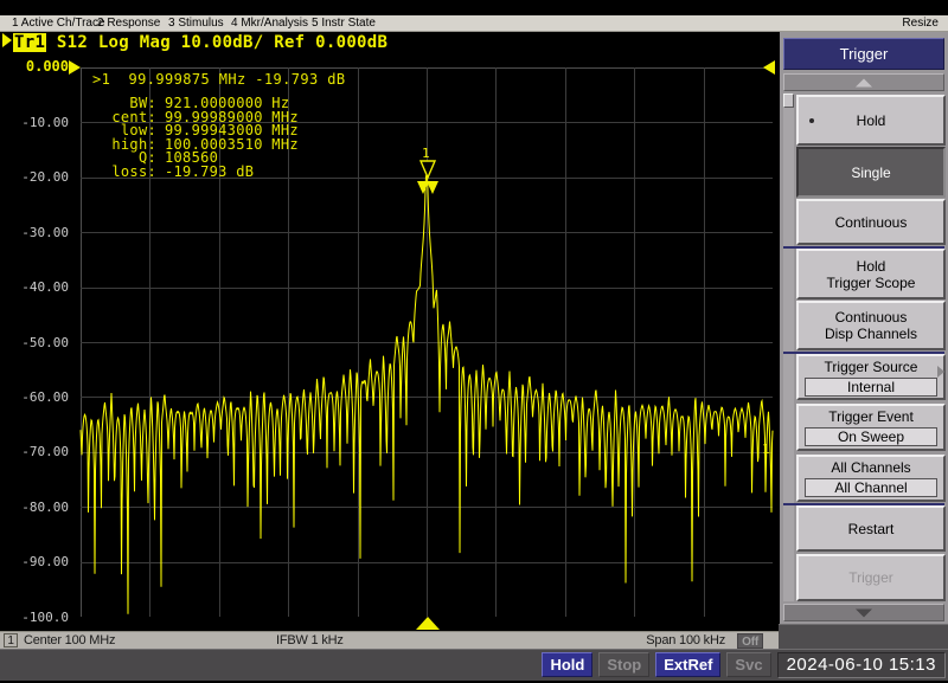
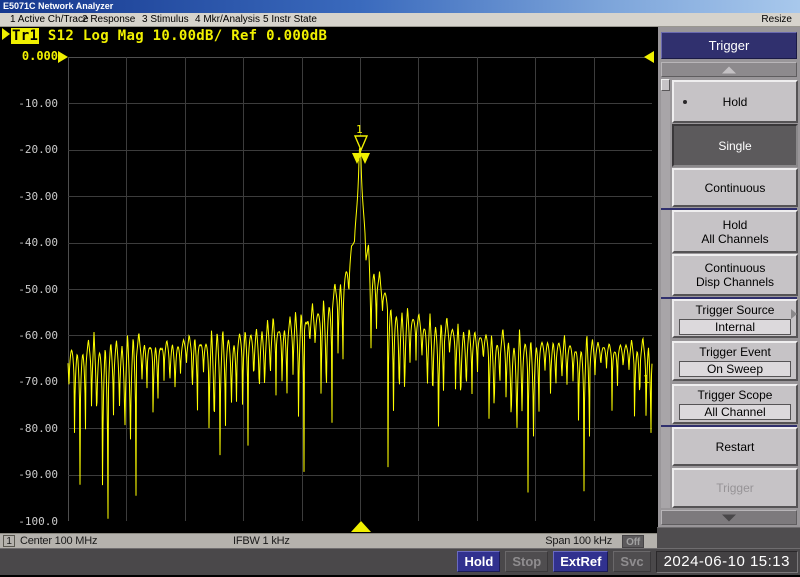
+ E5071C Network Analyzer
  Resize
  1 Active Ch/Trace
  2 Response
  3 Stimulus
  4 Mkr/Analysis
  5 Instr State
  Tr1 S12 Log Mag 10.00dB/ Ref 0.000dB
  0.000
  -10.00
  -20.00
  -30.00
  -40.00
  -50.00
  -60.00
  -70.00
  -80.00
  -90.00
  -100.0
  1
  1
- >1 99.999875 MHz -19.793 dB
- BW:
- 921.0000000 Hz
- cent:
- 99.99989000 MHz
- low:
- 99.99943000 MHz
- high:
- 100.0003510 MHz
- Q:
- 108560
- loss:
- -19.793 dB
  1
  Center 100 MHz
  IFBW 1 kHz
  Span 100 kHz
  Off
  Trigger
  Hold
  Single
  Continuous
  Hold
- Trigger Scope
+ All Channels
  Continuous
  Disp Channels
  Trigger Source
  Internal
  Trigger Event
  On Sweep
- All Channels
+ Trigger Scope
  All Channel
  Restart
  Trigger
  Hold
  Stop
  ExtRef
  Svc
  2024-06-10 15:13
